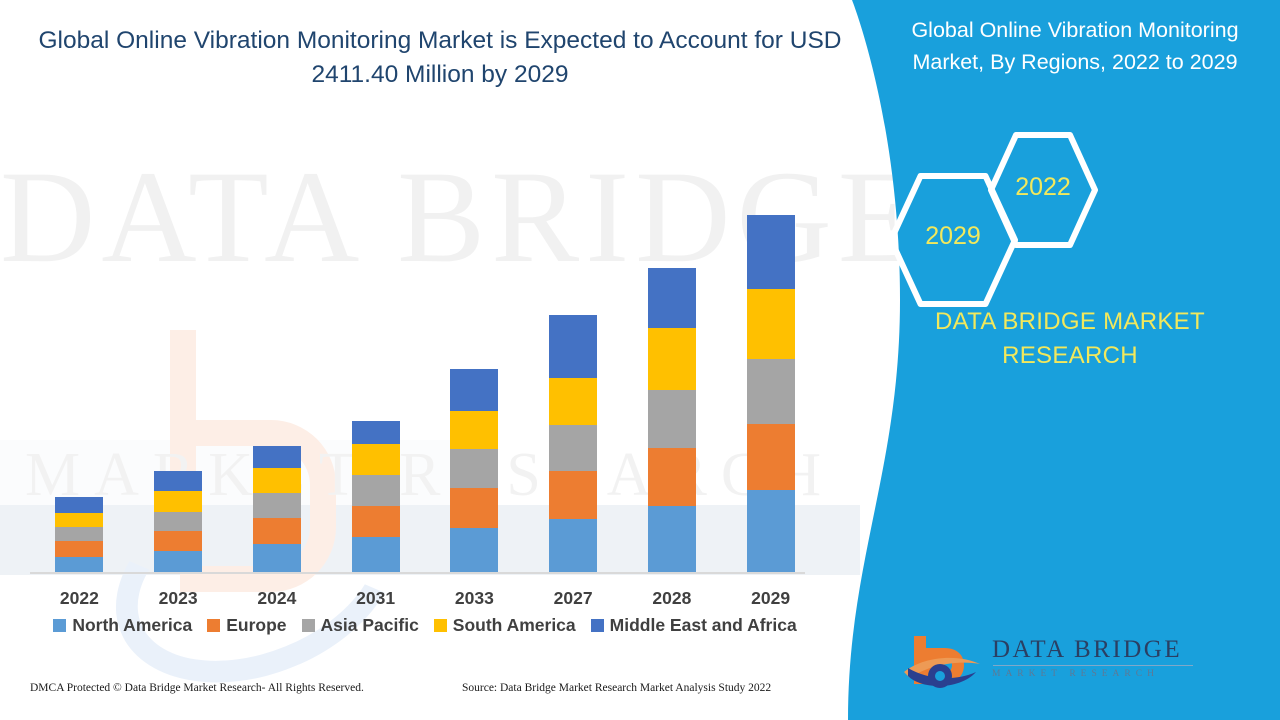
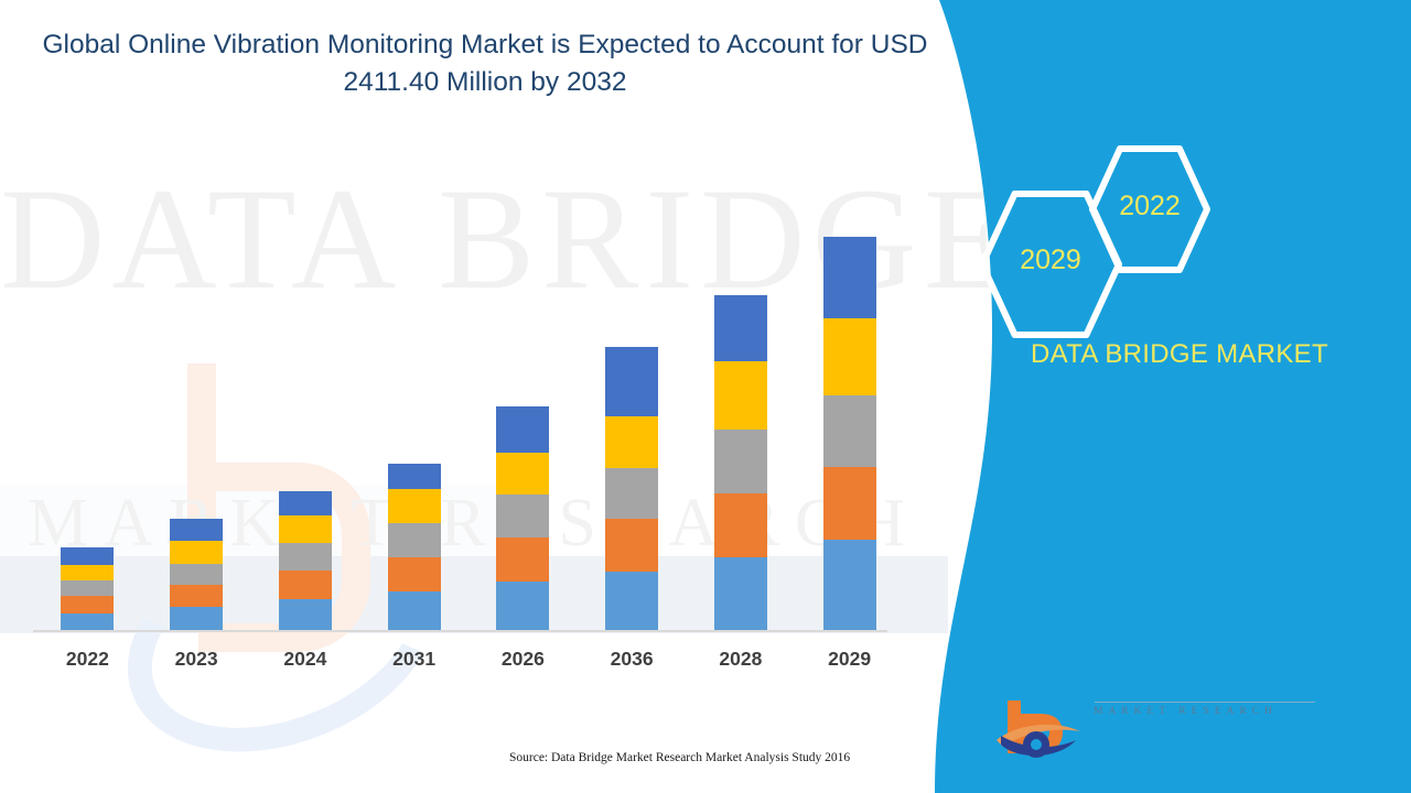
  DATA BRID
- Global Online Vibration Monitoring Market is Expected to Account for USD 2411.40 Million by 2029
+ Global Online Vibration Monitoring Market is Expected to Account for USD 2411.40 Million by 2032
  2022
  2023
  2024
  2031
- 2033
+ 2026
- 2027
+ 2036
  2028
  2029
- North America
- Europe
- Asia Pacific
- South America
- Middle East and Africa
- DMCA Protected © Data Bridge Market Research- All Rights Reserved.
- Source: Data Bridge Market Research Market Analysis Study 2022
+ Source: Data Bridge Market Research Market Analysis Study 2016
- Global Online Vibration Monitoring Market, By Regions, 2022 to 2029
  2029
  2022
  DATA BRIDGE MARKET
- RESEARCH
- DATA BRIDGE
  MARKET RESEARCH
